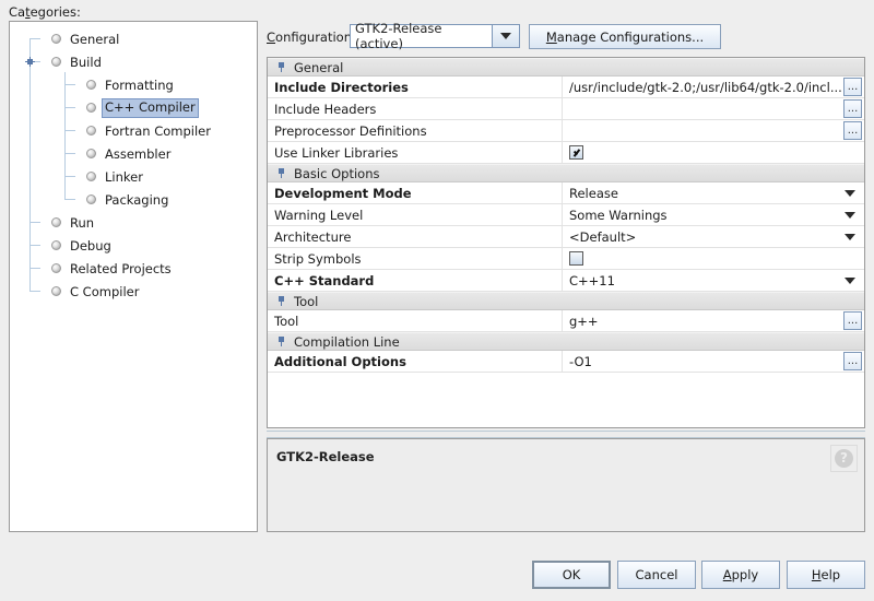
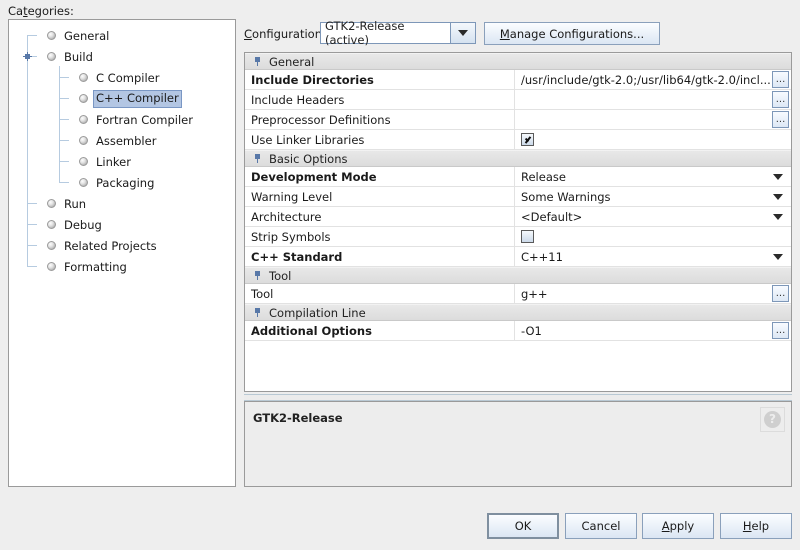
  Categories:
  General
  Build
- Formatting
+ C Compiler
  C++ Compiler
  Fortran Compiler
  Assembler
  Linker
  Packaging
  Run
  Debug
  Related Projects
- C Compiler
+ Formatting
  Configuration
  GTK2-Release (active)
  Manage Configurations...
  General
  Include Directories
  /usr/include/gtk-2.0;/usr/lib64/gtk-2.0/incl...
  ...
  Include Headers
  ...
  Preprocessor Definitions
  ...
  Use Linker Libraries
  Basic Options
  Development Mode
  Release
  Warning Level
  Some Warnings
  Architecture
  <Default>
  Strip Symbols
  C++ Standard
  C++11
  Tool
  Tool
  g++
  ...
  Compilation Line
  Additional Options
  -O1
  ...
  GTK2-Release
  ?
  OK
  Cancel
  Apply
  Help
